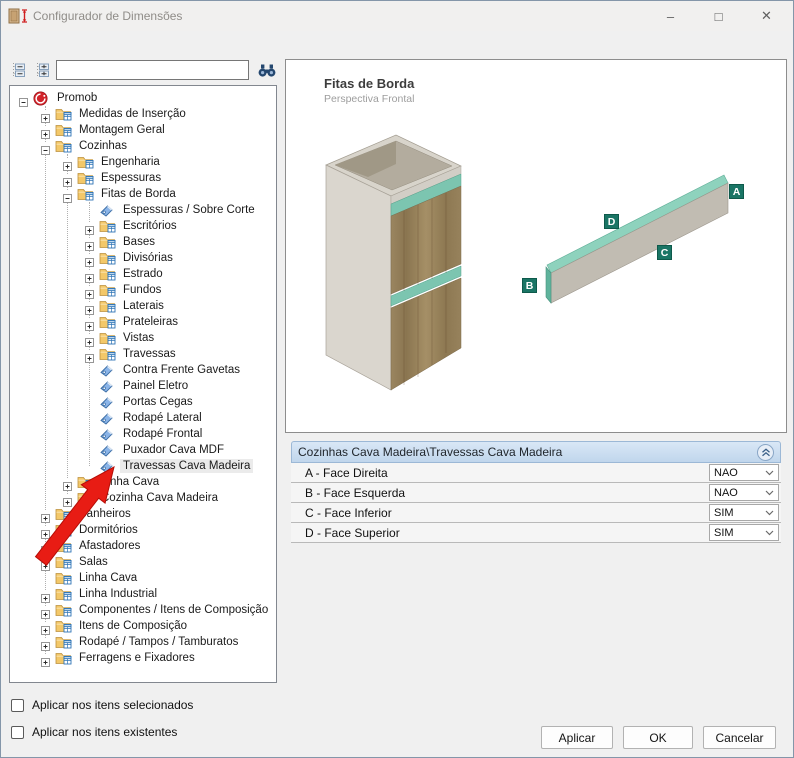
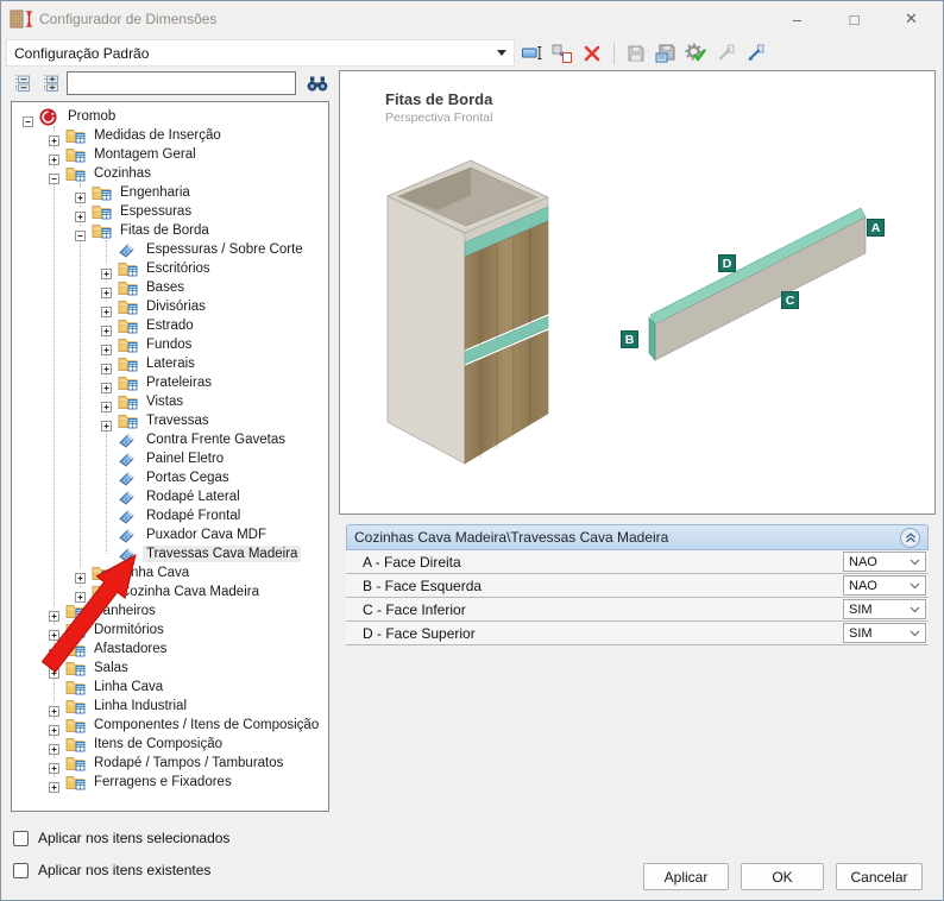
  Configurador de Dimensões
  –
  □
  ✕
+ Configuração Padrão
  Promob
  Medidas de Inserção
  Montagem Geral
  Cozinhas
  Engenharia
  Espessuras
  Fitas de Borda
  Espessuras / Sobre Corte
  Escritórios
  Bases
  Divisórias
  Estrado
  Fundos
  Laterais
  Prateleiras
  Vistas
  Travessas
  Contra Frente Gavetas
  Painel Eletro
  Portas Cegas
  Rodapé Lateral
  Rodapé Frontal
  Puxador Cava MDF
  Travessas Cava Madeira
  nha Cava
  ozinha Cava Madeira
  anheiros
  Dormitórios
  Afastadores
  Salas
  Linha Cava
  Linha Industrial
  Componentes / Itens de Composição
  Itens de Composição
  Rodapé / Tampos / Tamburatos
  Ferragens e Fixadores
  Fitas de Borda
  Perspectiva Frontal
  A
  B
  C
  D
  Cozinhas Cava Madeira\Travessas Cava Madeira
  A - Face Direita
  NAO
  B - Face Esquerda
  NAO
  C - Face Inferior
  SIM
  D - Face Superior
  SIM
  Aplicar nos itens selecionados
  Aplicar nos itens existentes
  Aplicar
  OK
  Cancelar
